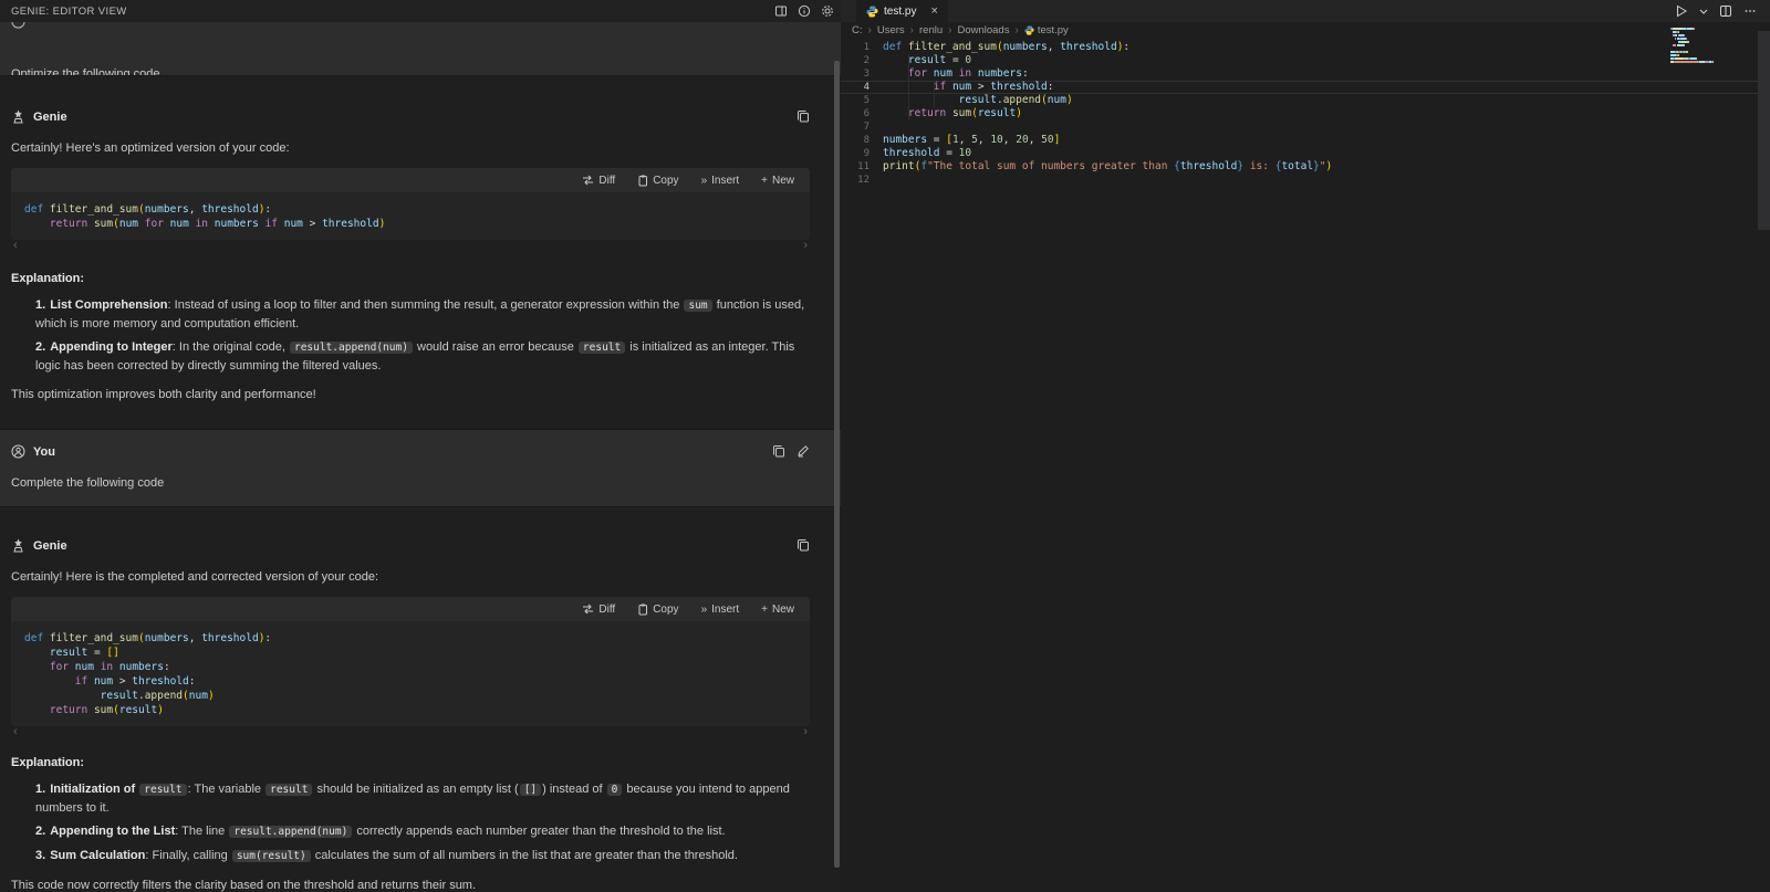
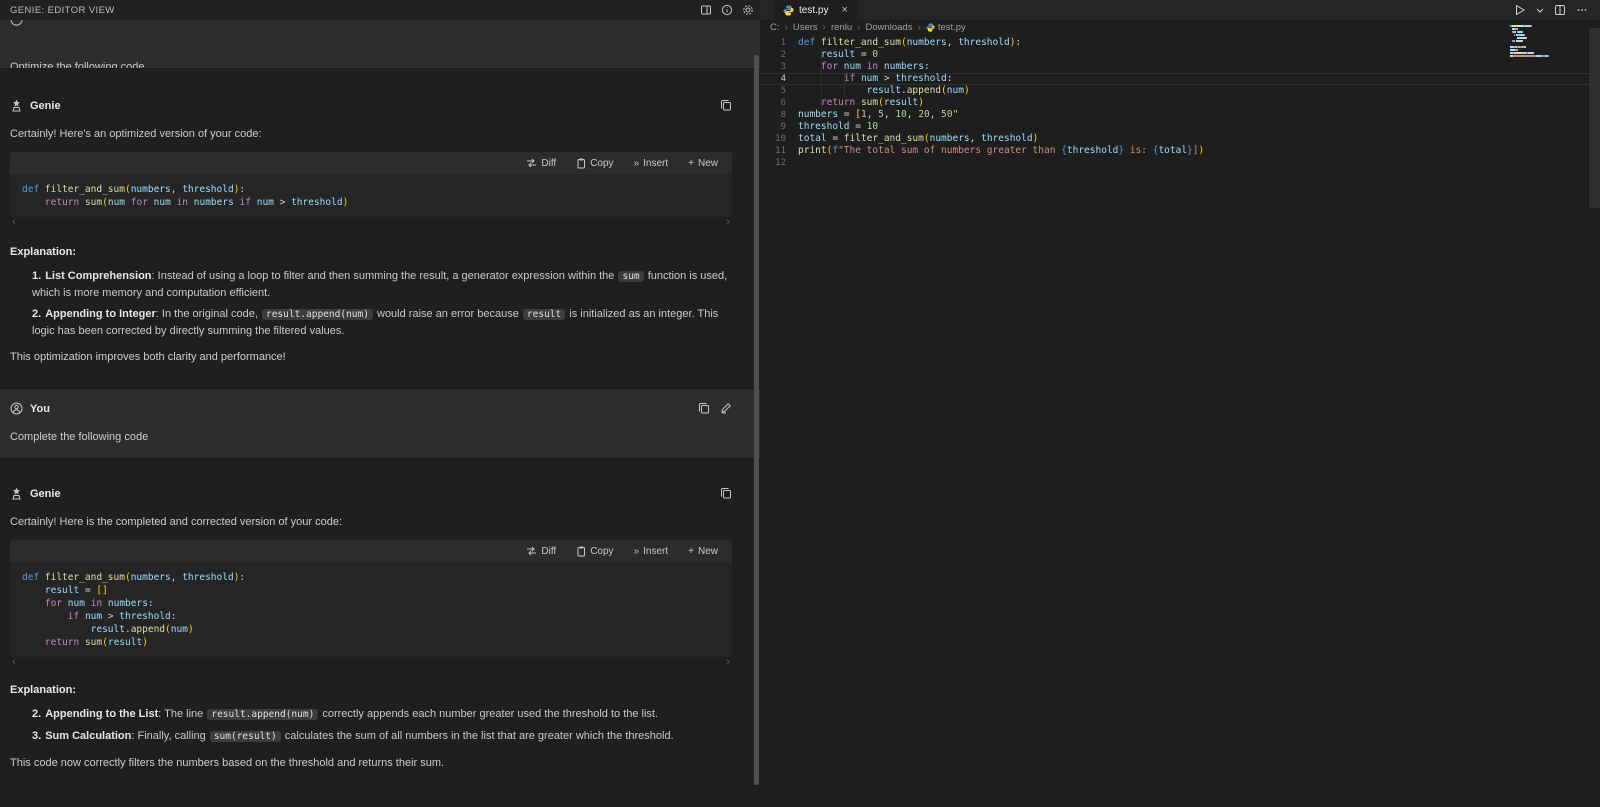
  GENIE: EDITOR VIEW
  Optimize the following code
  Genie
  Certainly! Here's an optimized version of your code:
  Diff
  Copy
  »
  Insert
  +
  New
  def filter_and_sum(numbers, threshold):
  return sum(num for num in numbers if num > threshold)
  ‹
  ›
  Explanation:
  1. List Comprehension: Instead of using a loop to filter and then summing the result, a generator expression within the sum function is used, which is more memory and computation efficient.
  2. Appending to Integer: In the original code, result.append(num) would raise an error because result is initialized as an integer. This logic has been corrected by directly summing the filtered values.
  This optimization improves both clarity and performance!
  You
  Complete the following code
  Genie
  Certainly! Here is the completed and corrected version of your code:
  Diff
  Copy
  »
  Insert
  +
  New
  def filter_and_sum(numbers, threshold):
  result = []
  for num in numbers:
  if num > threshold:
  result.append(num)
  return sum(result)
  ‹
  ›
  Explanation:
- 1. Initialization of result : The variable result should be initialized as an empty list ( [] ) instead of 0 because you intend to append numbers to it.
- 2. Appending to the List: The line result.append(num) correctly appends each number greater than the threshold to the list.
+ 2. Appending to the List: The line result.append(num) correctly appends each number greater used the threshold to the list.
- 3. Sum Calculation: Finally, calling sum(result) calculates the sum of all numbers in the list that are greater than the threshold.
+ 3. Sum Calculation: Finally, calling sum(result) calculates the sum of all numbers in the list that are greater which the threshold.
- This code now correctly filters the clarity based on the threshold and returns their sum.
+ This code now correctly filters the numbers based on the threshold and returns their sum.
  test.py
  ×
  C:
  ›
  Users
  ›
  renlu
  ›
  Downloads
  ›
  test.py
  1
  def filter_and_sum(numbers, threshold):
  2
  result = 0
  3
  for num in numbers:
  4
  if num > threshold:
  5
  result.append(num)
  6
  return sum(result)
- 7
  8
- numbers = [1, 5, 10, 20, 50]
+ numbers = [1, 5, 10, 20, 50"
  9
  threshold = 10
+ 10
+ total = filter_and_sum(numbers, threshold)
  11
- print(f"The total sum of numbers greater than {threshold} is: {total}")
+ print(f"The total sum of numbers greater than {threshold} is: {total}])
  12
